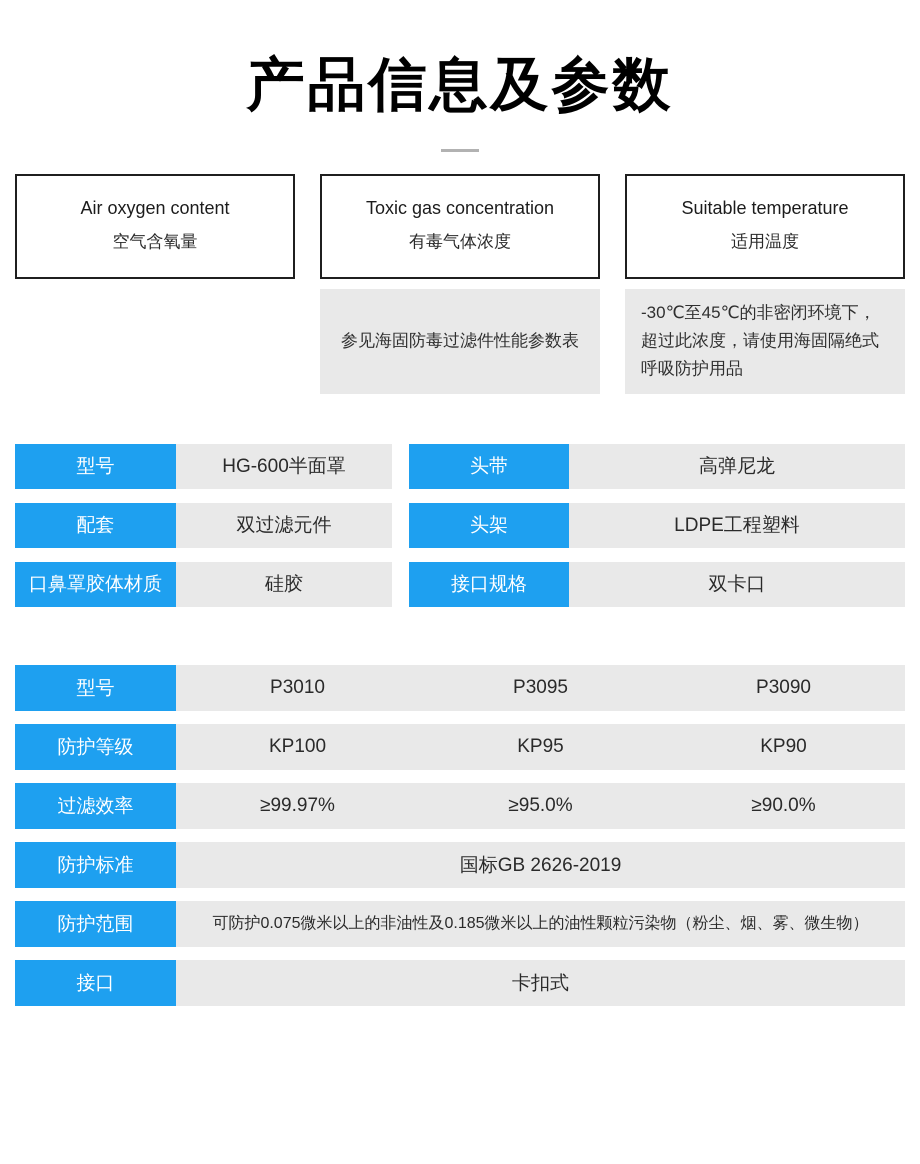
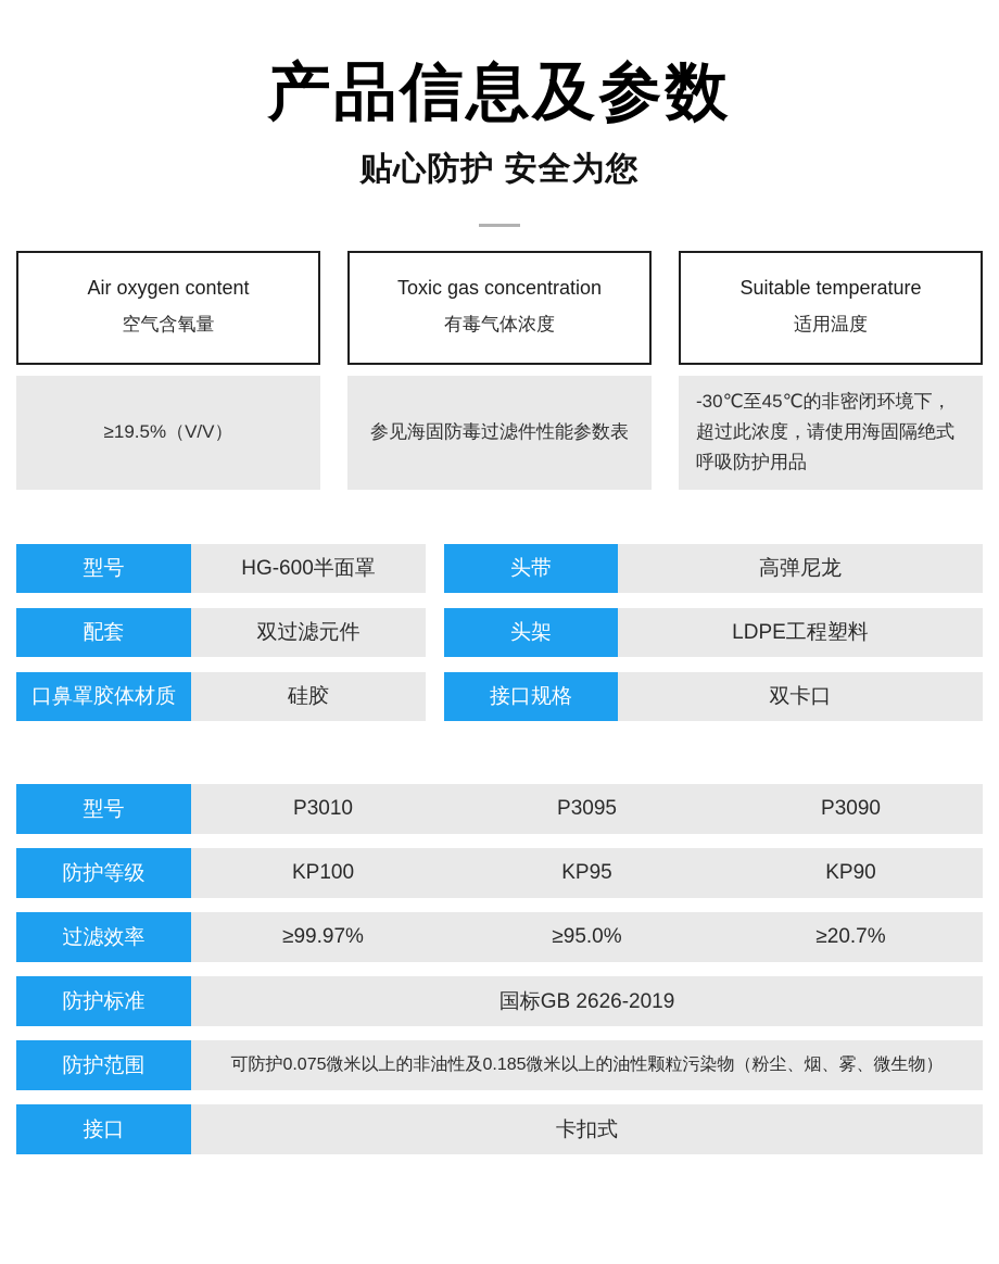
  产品信息及参数
+ 贴心防护 安全为您
  Air oxygen content
  空气含氧量
+ ≥19.5%（V/V）
  Toxic gas concentration
  有毒气体浓度
  参见海固防毒过滤件性能参数表
  Suitable temperature
  适用温度
  -30℃至45℃的非密闭环境下，超过此浓度，请使用海固隔绝式呼吸防护用品
  型号
  HG-600半面罩
  头带
  高弹尼龙
  配套
  双过滤元件
  头架
  LDPE工程塑料
  口鼻罩胶体材质
  硅胶
  接口规格
  双卡口
  型号
  P3010
  P3095
  P3090
  防护等级
  KP100
  KP95
  KP90
  过滤效率
  ≥99.97%
  ≥95.0%
- ≥90.0%
+ ≥20.7%
  防护标准
  国标GB 2626-2019
  防护范围
  可防护0.075微米以上的非油性及0.185微米以上的油性颗粒污染物（粉尘、烟、雾、微生物）
  接口
  卡扣式
